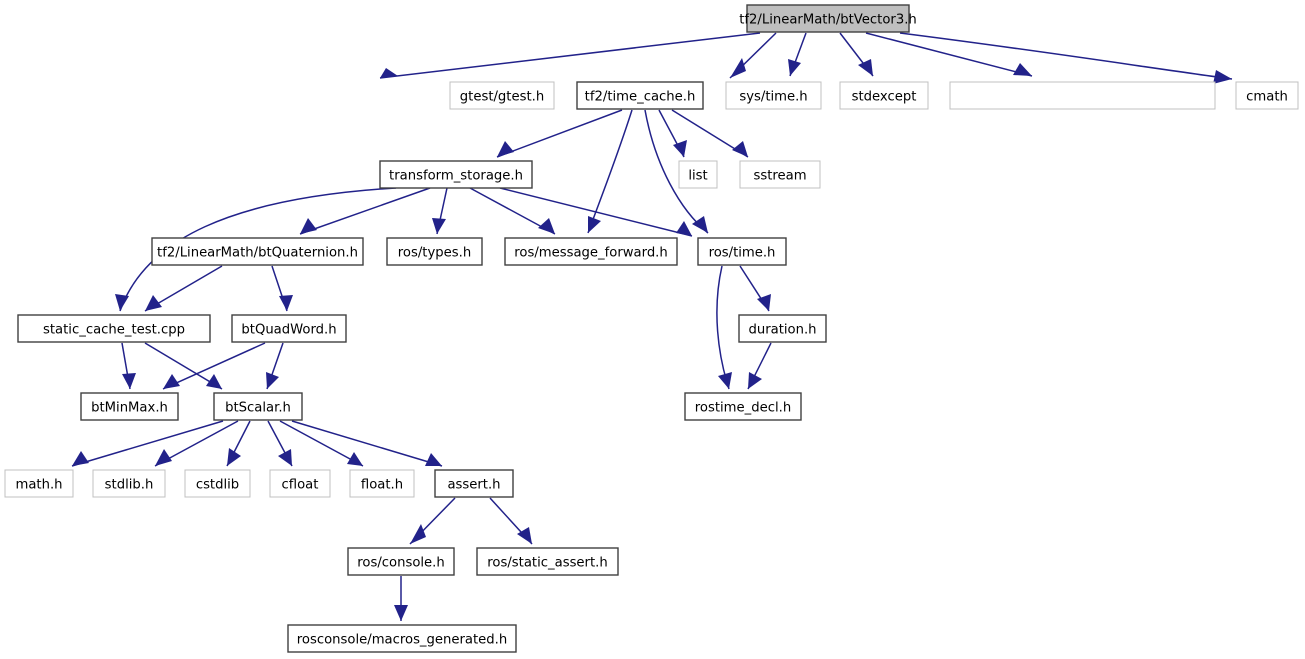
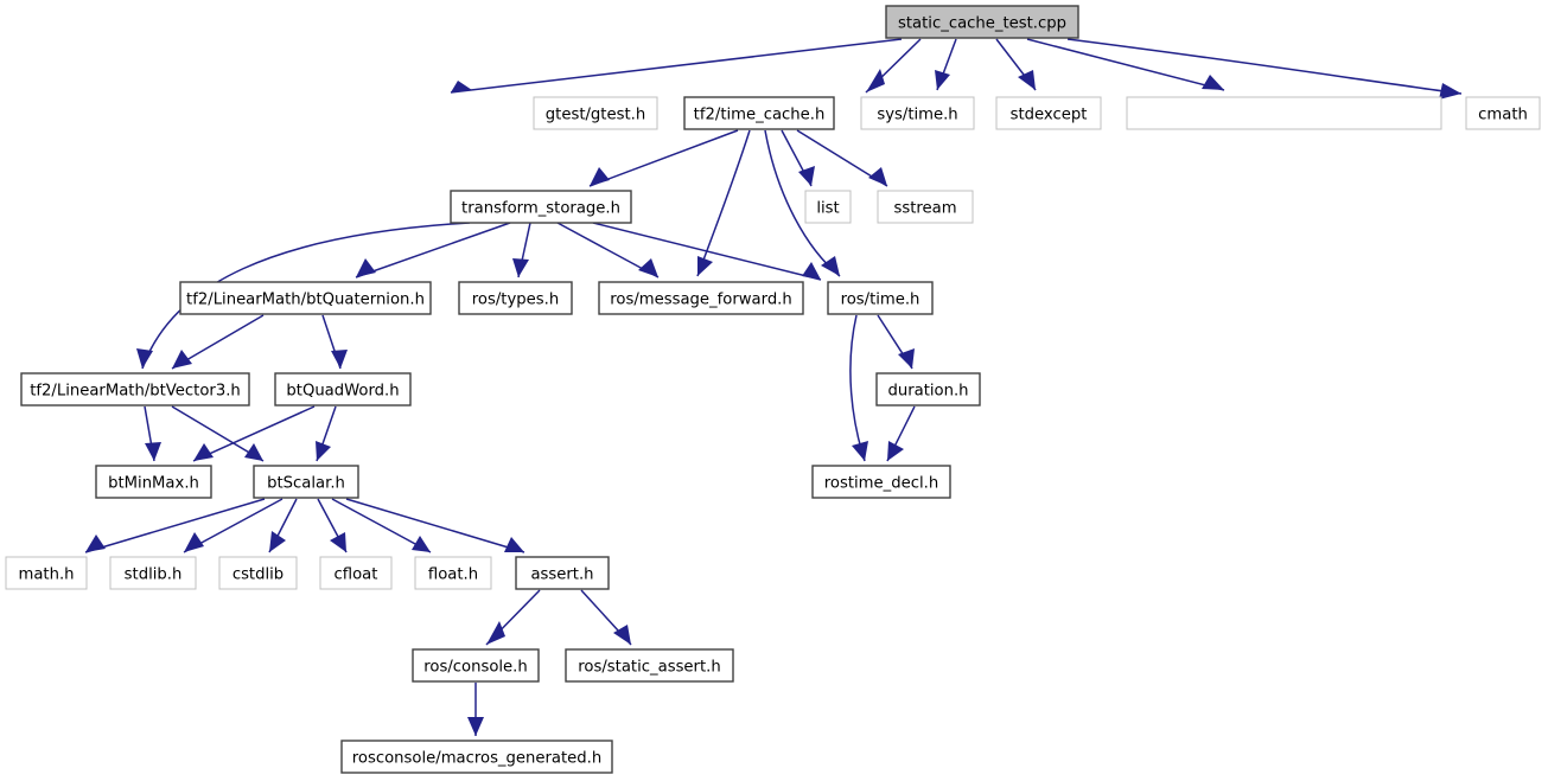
- tf2/LinearMath/btVector3.h
+ static_cache_test.cpp
  gtest/gtest.h
  tf2/time_cache.h
  sys/time.h
  stdexcept
  cmath
  transform_storage.h
  list
  sstream
  tf2/LinearMath/btQuaternion.h
  ros/types.h
  ros/message_forward.h
  ros/time.h
- static_cache_test.cpp
+ tf2/LinearMath/btVector3.h
  btQuadWord.h
  duration.h
  btMinMax.h
  btScalar.h
  rostime_decl.h
  math.h
  stdlib.h
  cstdlib
  cfloat
  float.h
  assert.h
  ros/console.h
  ros/static_assert.h
  rosconsole/macros_generated.h
